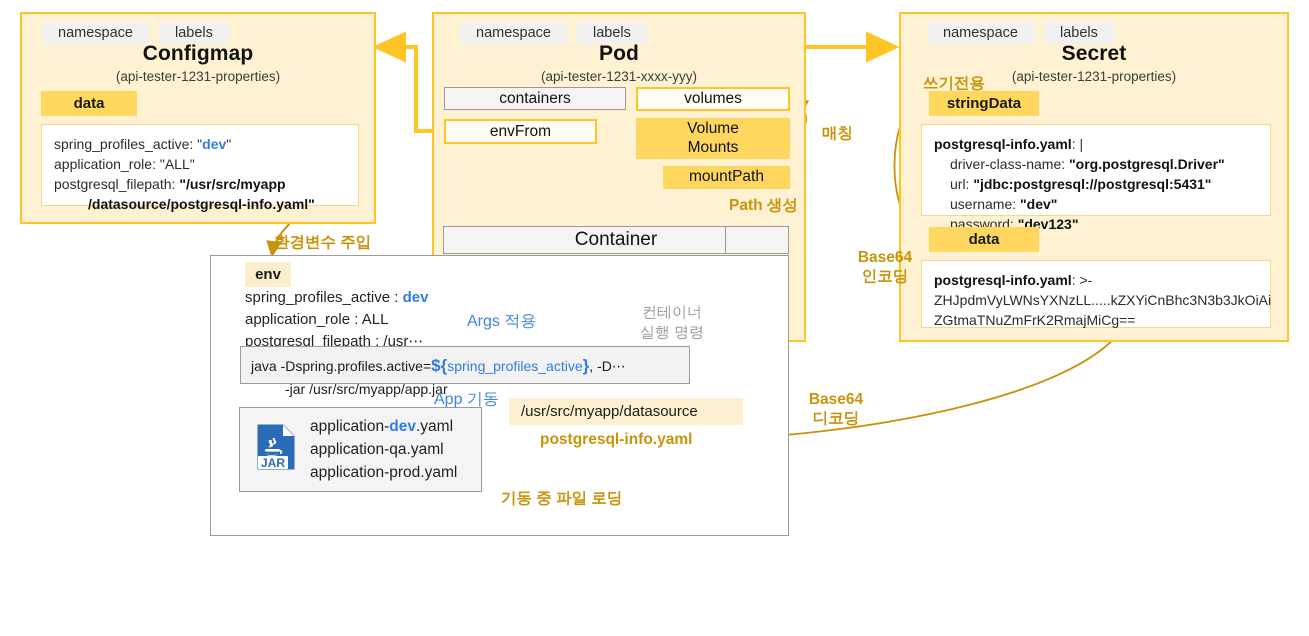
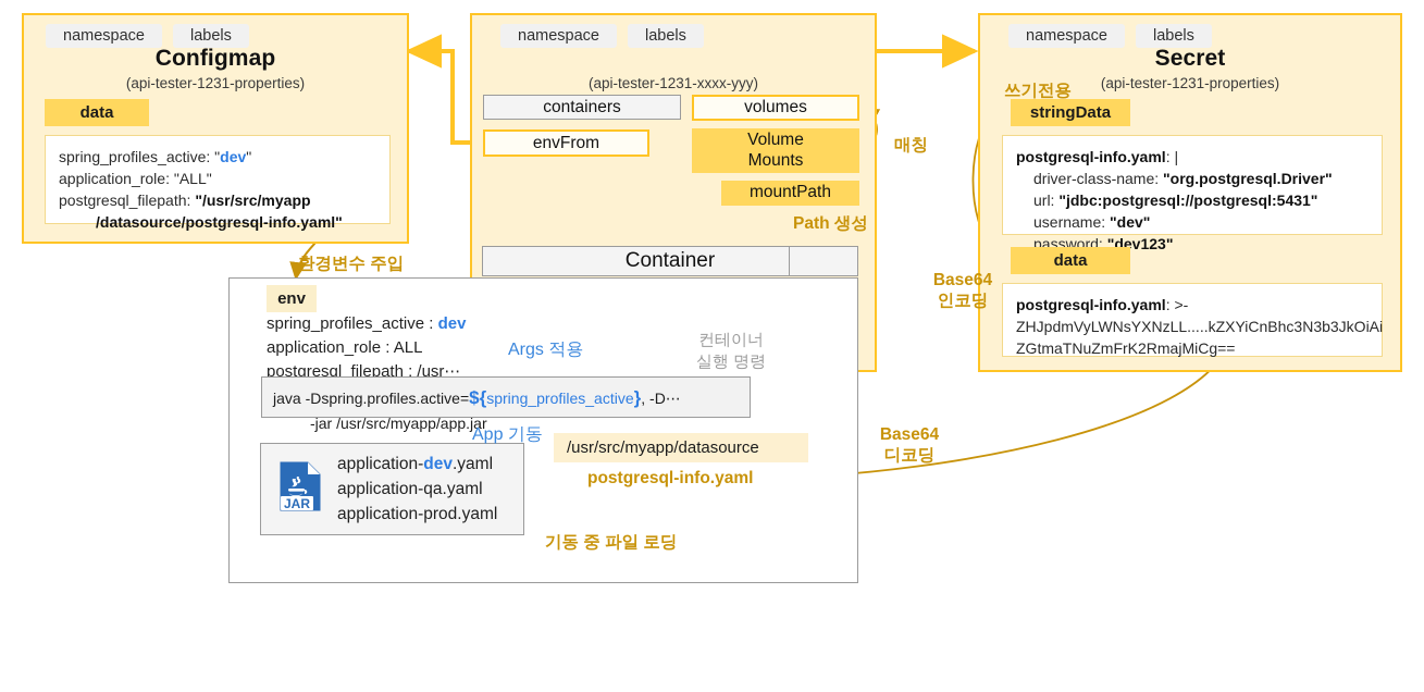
  namespace
  labels
  Configmap
  (api-tester-1231-properties)
  data
  spring_profiles_active: "dev"
  application_role: "ALL"
  postgresql_filepath: "/usr/src/myapp
  /datasource/postgresql-info.yaml"
  namespace
  labels
- Pod
  (api-tester-1231-xxxx-yyy)
  containers
  envFrom
  volumes
  Volume
  Mounts
  mountPath
  namespace
  labels
  Secret
  (api-tester-1231-properties)
  쓰기전용
  stringData
  postgresql-info.yaml: |
  driver-class-name: "org.postgresql.Driver"
  url: "jdbc:postgresql://postgresql:5431"
  username: "dev"
  password: "dev123"
  data
  postgresql-info.yaml: >-
  ZHJpdmVyLWNsYXNzLL.....kZXYiCnBhc3N3b3JkOiAi
  ZGtmaTNuZmFrK2RmajMiCg==
  Container
  env
  spring_profiles_active : dev
  application_role : ALL
  postgresql_filepath : /usr⋯
  java -Dspring.profiles.active=${spring_profiles_active}, -D⋯
  -jar /usr/src/myapp/app.jar
  컨테이너
  실행 명령
  JAR
  application-dev.yaml
  application-qa.yaml
  application-prod.yaml
  /usr/src/myapp/datasource
  postgresql-info.yaml
  환경변수 주입
  Args 적용
  App 기동
  기동 중 파일 로딩
  매칭
  Path 생성
  Base64
  인코딩
  Base64
  디코딩
